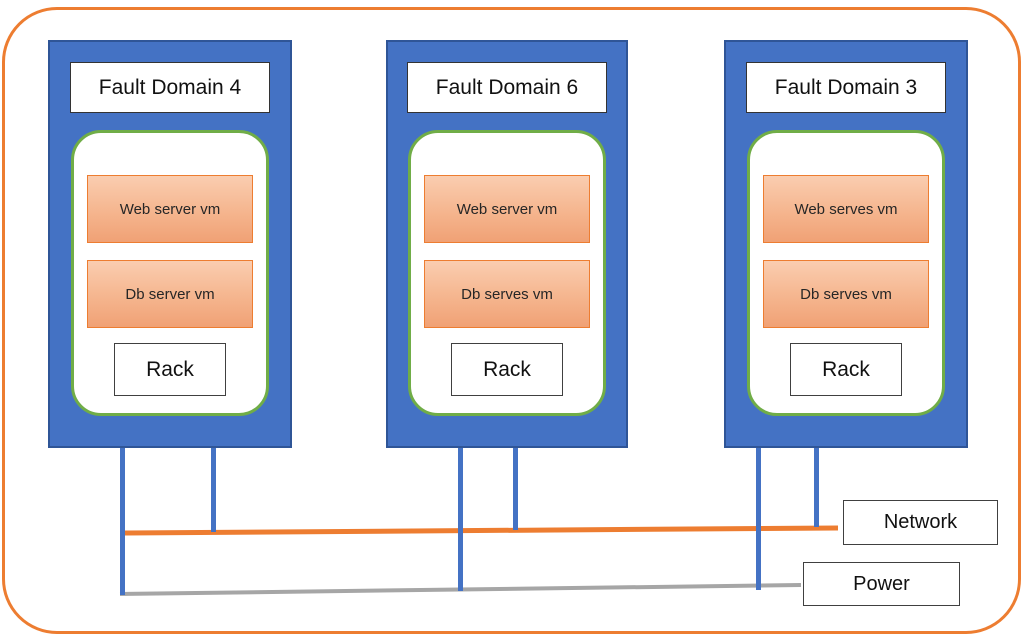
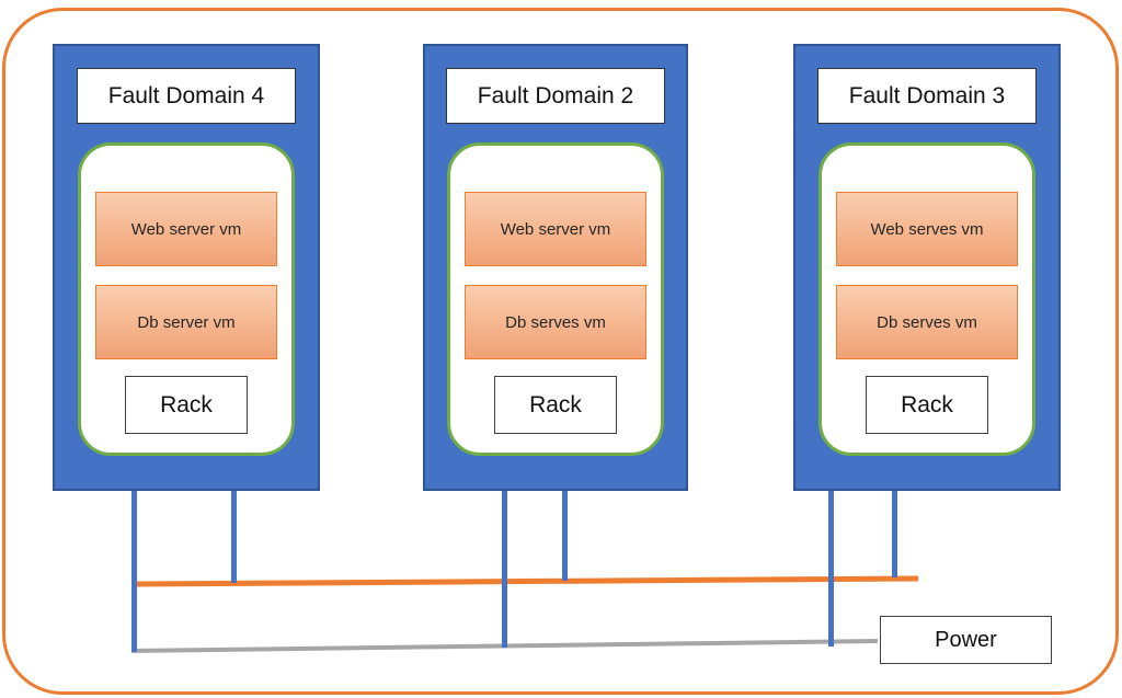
  Fault Domain 4
  Web server vm
  Db server vm
  Rack
- Fault Domain 6
+ Fault Domain 2
  Web server vm
  Db serves vm
  Rack
  Fault Domain 3
  Web serves vm
  Db serves vm
  Rack
- Network
  Power
